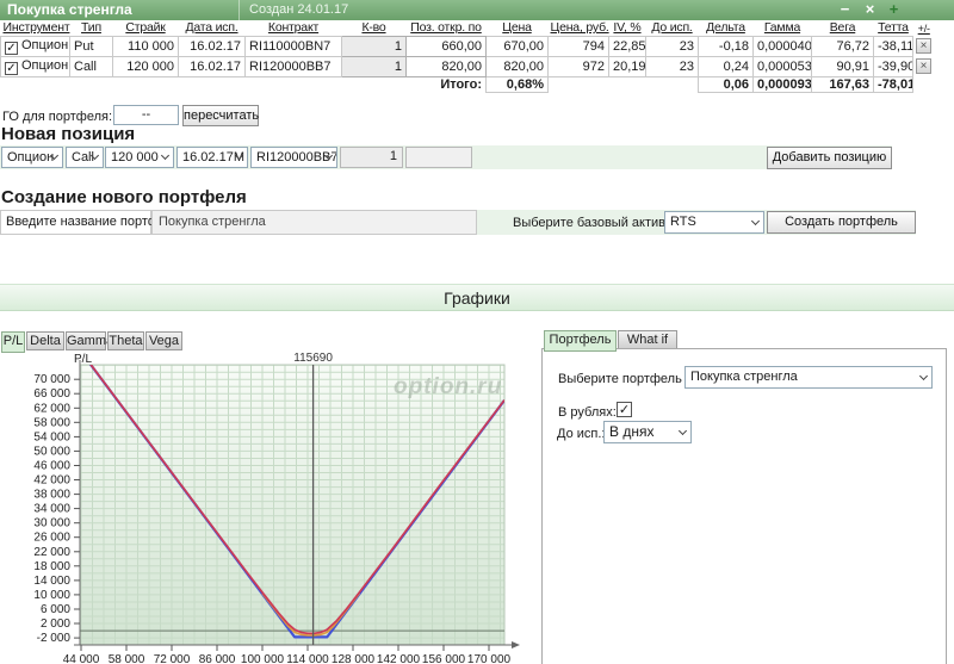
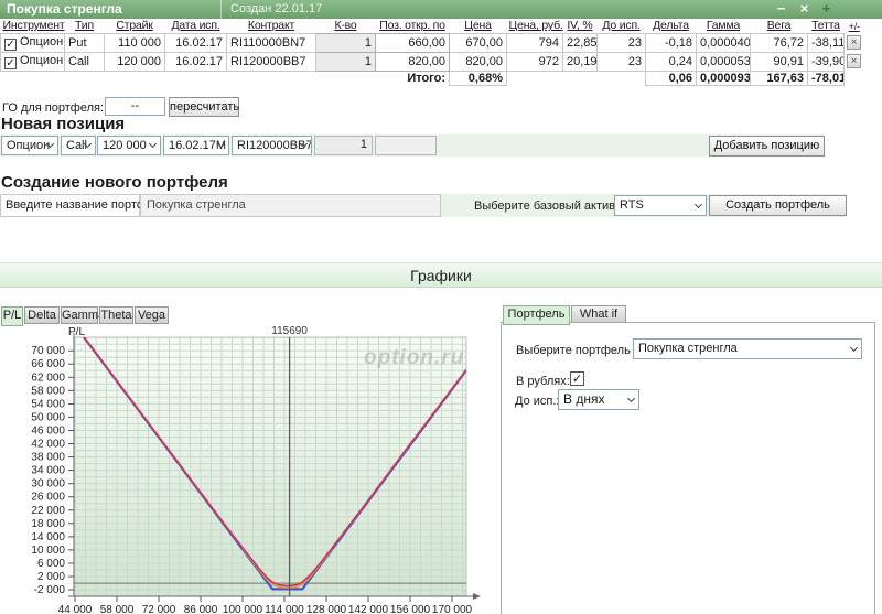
  Покупка стренгла
- Создан 24.01.17
+ Создан 22.01.17
  −
  ×
  +
  Инструмент	Тип	Страйк	Дата исп.	Контракт	К-во	Поз. откр. по	Цена	Цена, руб.	IV, %	До исп.	Дельта	Гамма	Вега	Тетта	+/-
  ✓ Опцион	Put	110 000	16.02.17	RI110000BN7	1	660,00	670,00	794	22,85	23	-0,18	0,000040	76,72	-38,11	×
  ✓ Опцион	Call	120 000	16.02.17	RI120000BB7	1	820,00	820,00	972	20,19	23	0,24	0,000053	90,91	-39,90	×
  	Итого:	0,68%		0,06	0,000093	167,63	-78,01
  ГО для портфеля:
  --
  пересчитать
  Новая позиция
  Опцион
  Call
  120 000
  16.02.17M
  RI120000BB7
  1
  Добавить позицию
  Создание нового портфеля
  Введите название порт
  Покупка стренгла
  Выберите базовый актив
  RTS
  Создать портфель
  Графики
  P/L
  Delta
  Gamm
  Theta
  Vega
  option.ru
  70 000
  66 000
  62 000
  58 000
  54 000
  50 000
  46 000
  42 000
  38 000
  34 000
  30 000
  26 000
  22 000
  18 000
  14 000
  10 000
  6 000
  2 000
  -2 000
  44 000
  58 000
  72 000
  86 000
  100 000
  114 000
  128 000
  142 000
  156 000
  170 000
  P/L
  115690
  Портфель
  What if
  Выберите портфель
  Покупка стренгла
  В рублях:
  ✓
  До исп.
  В днях
